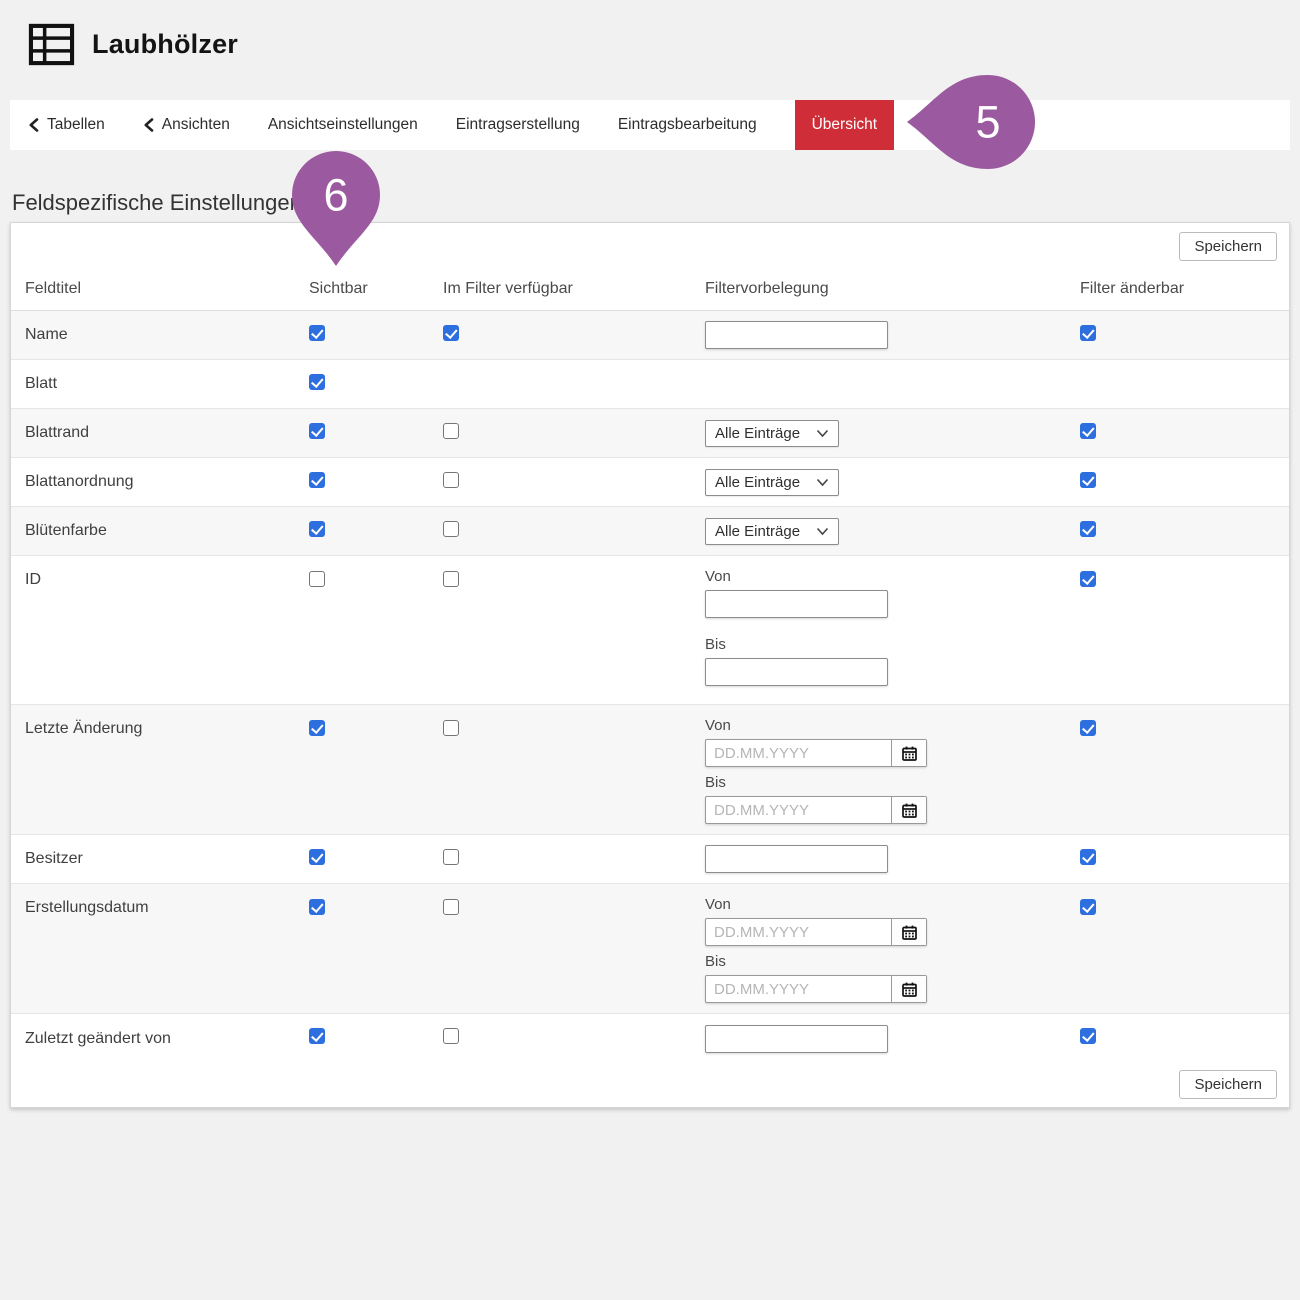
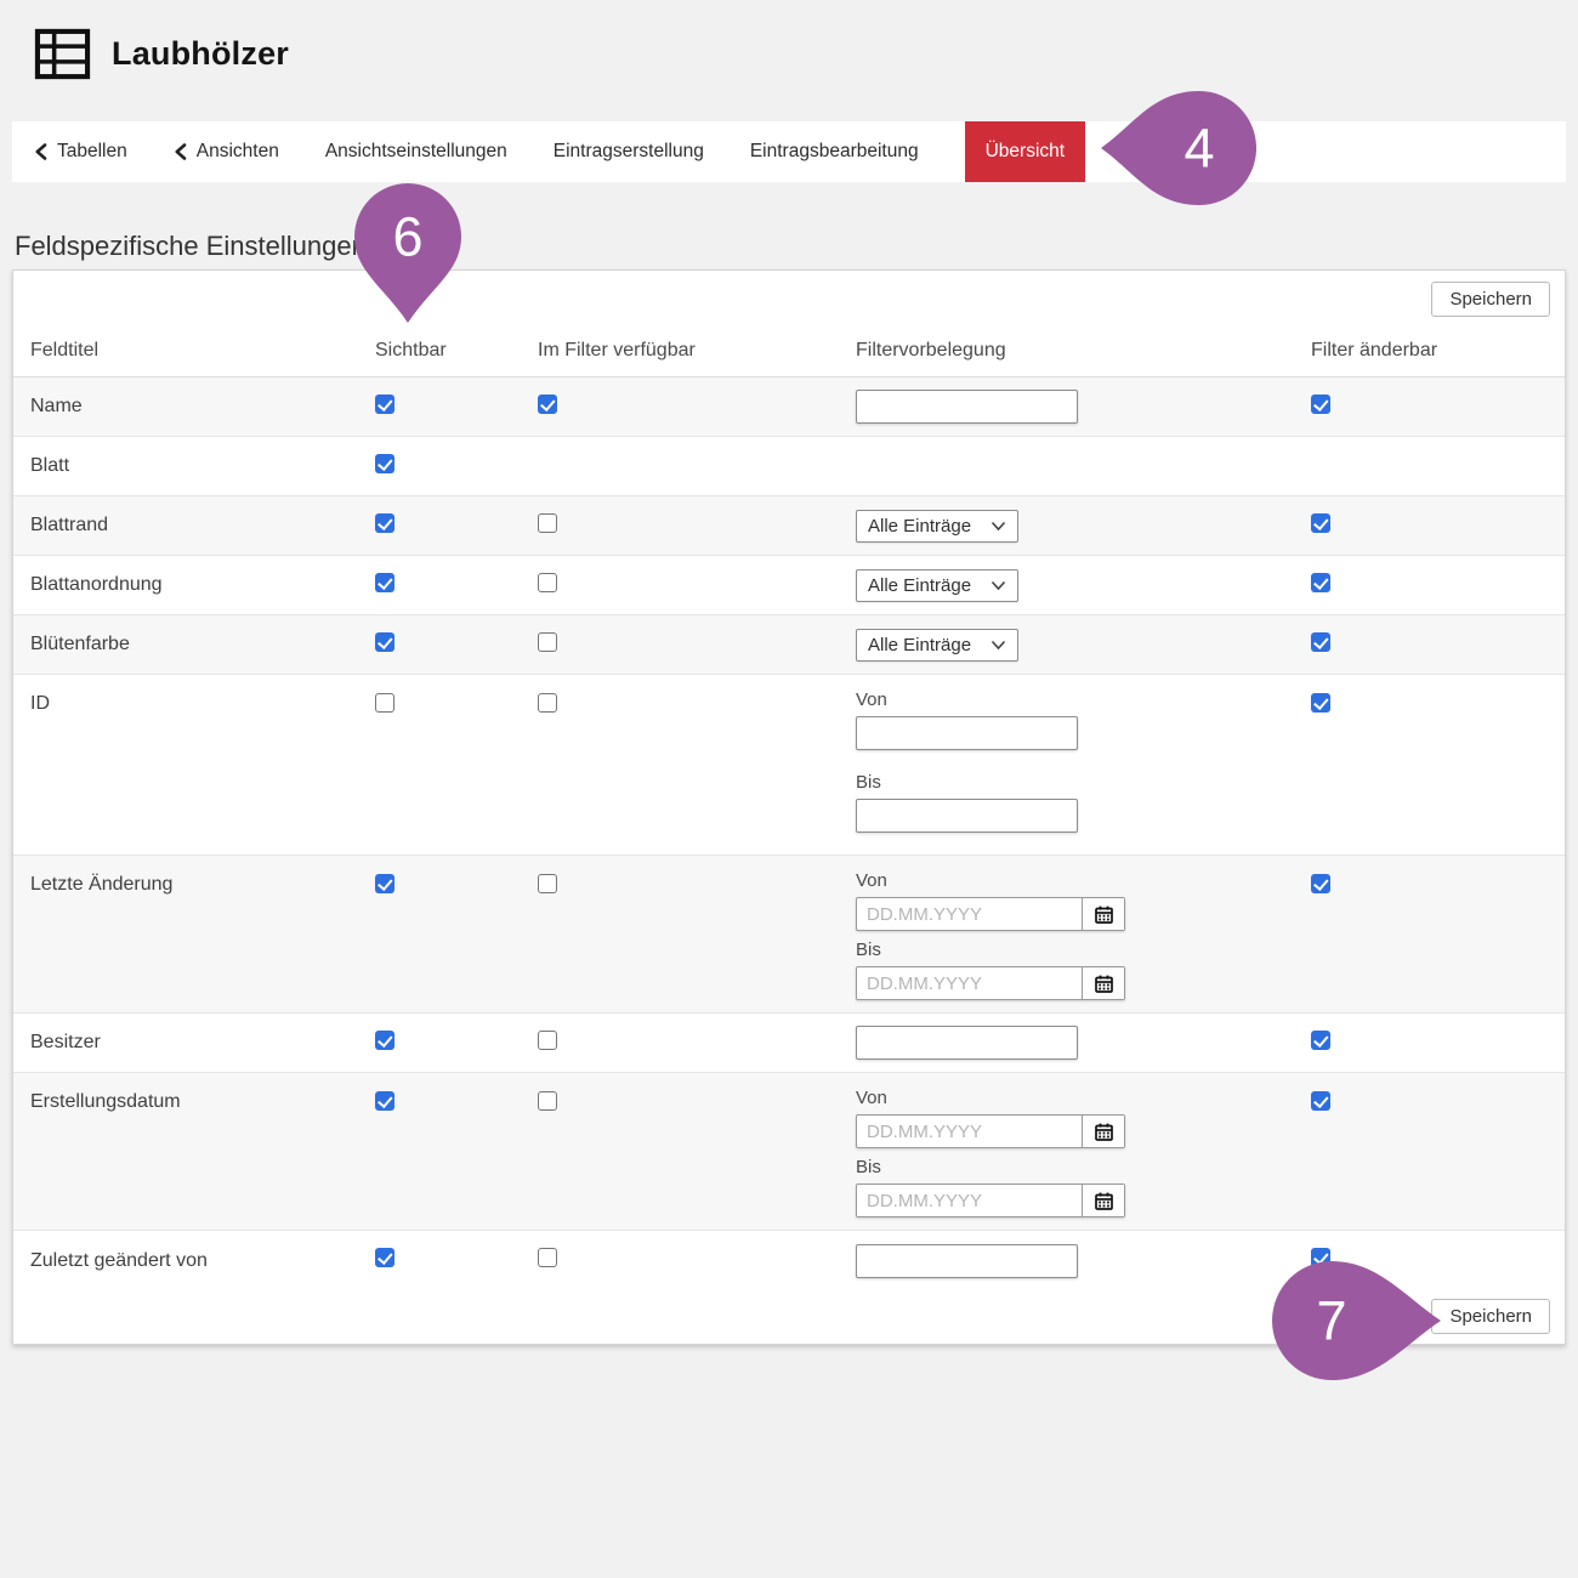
  Laubhölzer
  Tabellen
  Ansichten
  Ansichtseinstellungen
  Eintragserstellung
  Eintragsbearbeitung
  Übersicht
- 5
+ 4
  Feldspezifische Einstellunge
  6
  Speichern
  Feldtitel
  Sichtbar
  Im Filter verfügbar
  Filtervorbelegung
  Filter änderbar
  Name
  Blatt
  Blattrand
  Alle Einträge
  Blattanordnung
  Alle Einträge
  Blütenfarbe
  Alle Einträge
  ID
  Von
  Bis
  Letzte Änderung
  Von
  DD.MM.YYYY
  Bis
  DD.MM.YYYY
  Besitzer
  Erstellungsdatum
  Von
  DD.MM.YYYY
  Bis
  DD.MM.YYYY
  Zuletzt geändert von
  Speichern
+ 7
